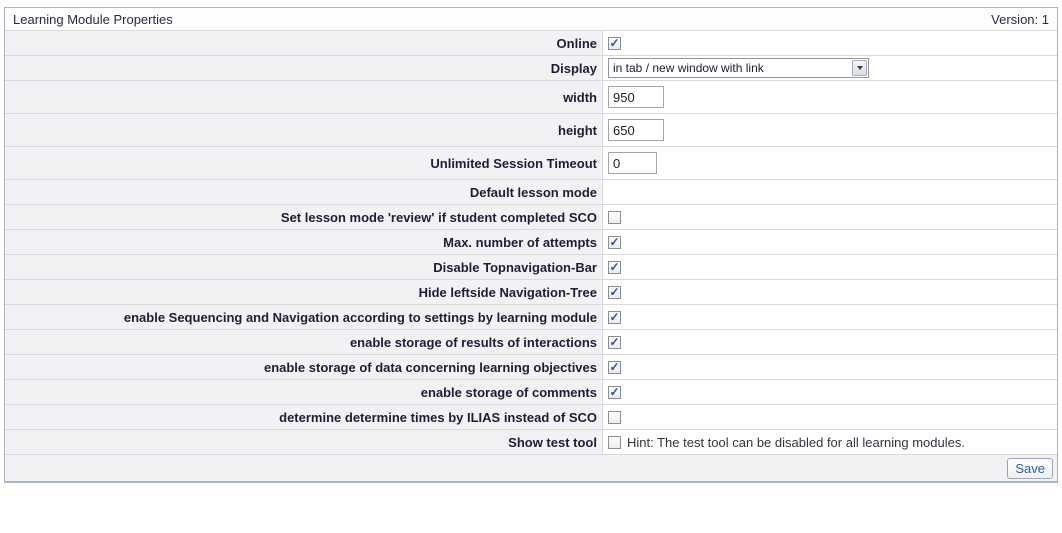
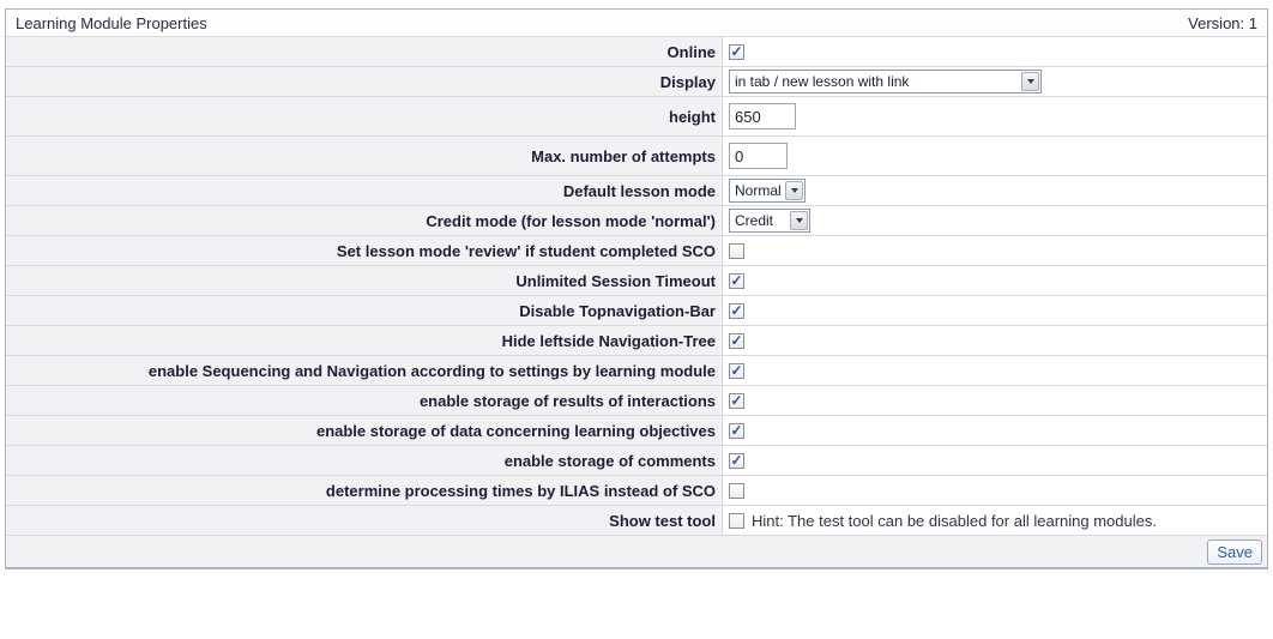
  Learning Module Properties
  Version: 1
  Online
  ✓
  Display
- in tab / new window with link
+ in tab / new lesson with link
- width
- 950
  height
  650
- Unlimited Session Timeout
+ Max. number of attempts
  0
  Default lesson mode
+ Normal
+ Credit mode (for lesson mode 'normal')
+ Credit
  Set lesson mode 'review' if student completed SCO
- Max. number of attempts
+ Unlimited Session Timeout
  ✓
  Disable Topnavigation-Bar
  ✓
  Hide leftside Navigation-Tree
  ✓
  enable Sequencing and Navigation according to settings by learning module
  ✓
  enable storage of results of interactions
  ✓
  enable storage of data concerning learning objectives
  ✓
  enable storage of comments
  ✓
- determine determine times by ILIAS instead of SCO
+ determine processing times by ILIAS instead of SCO
  Show test tool
  Hint: The test tool can be disabled for all learning modules.
  Save
